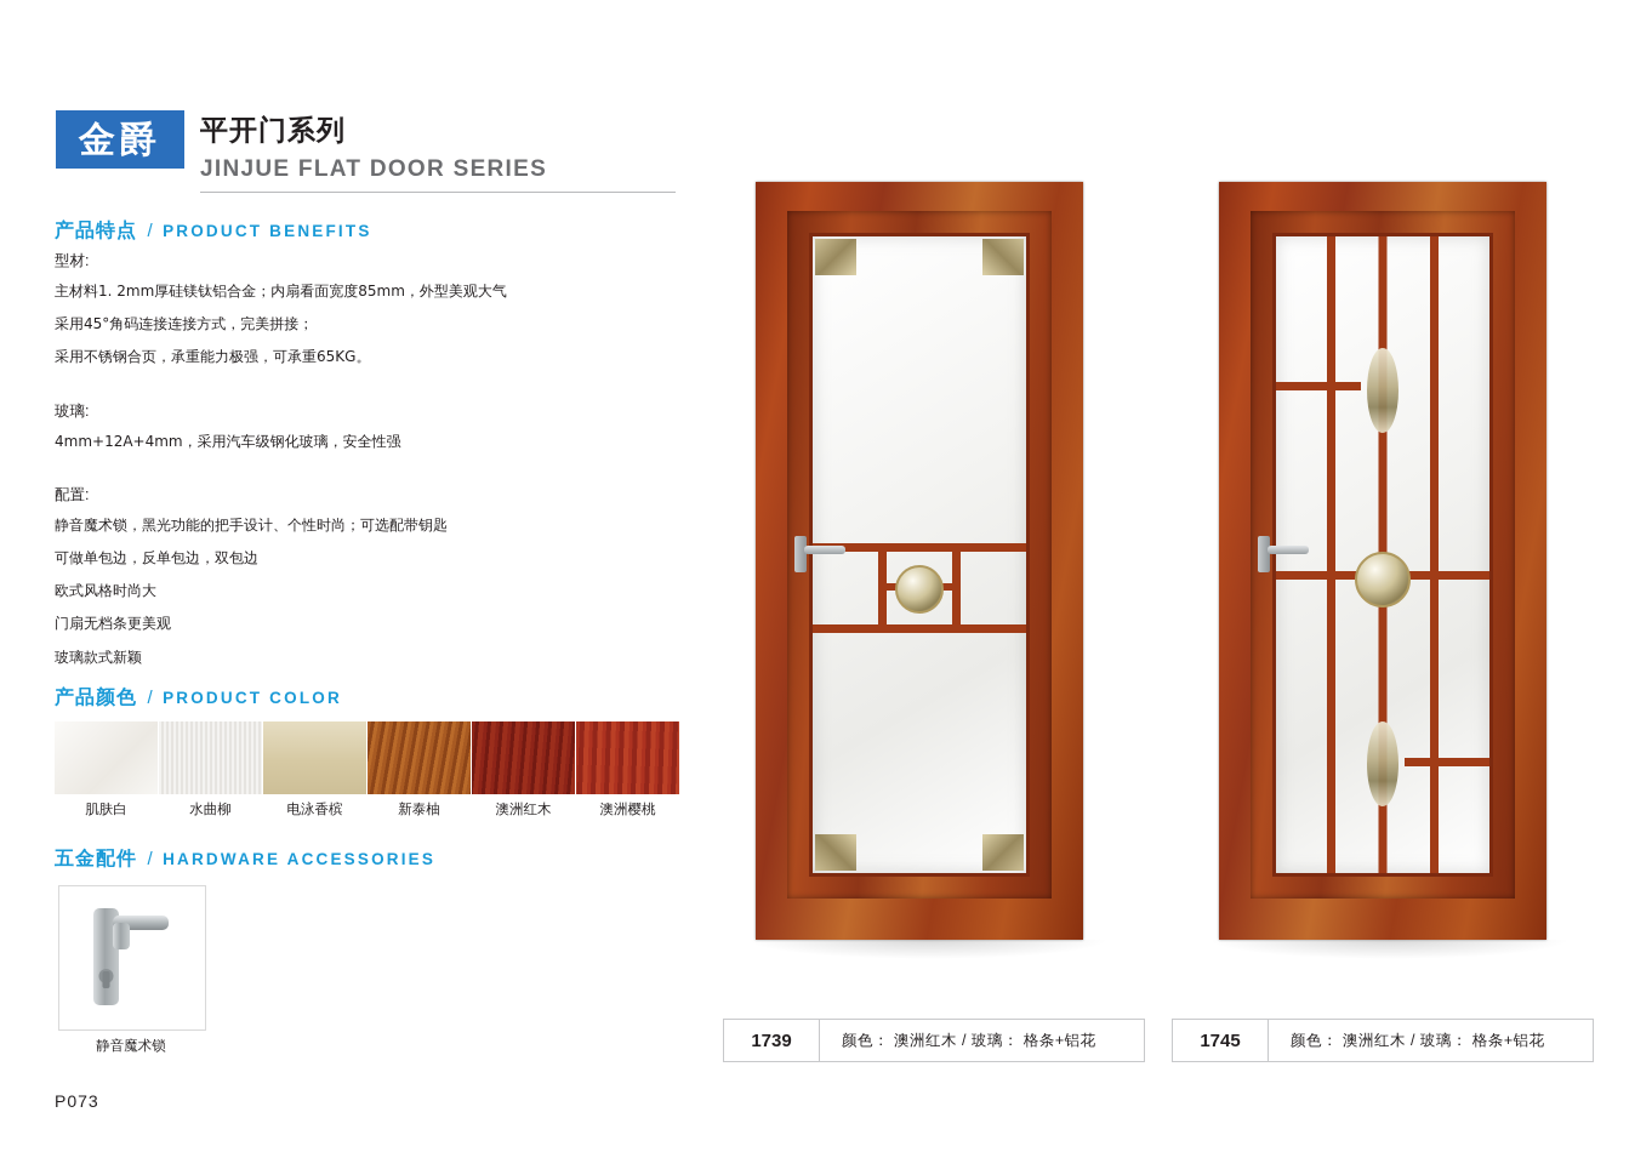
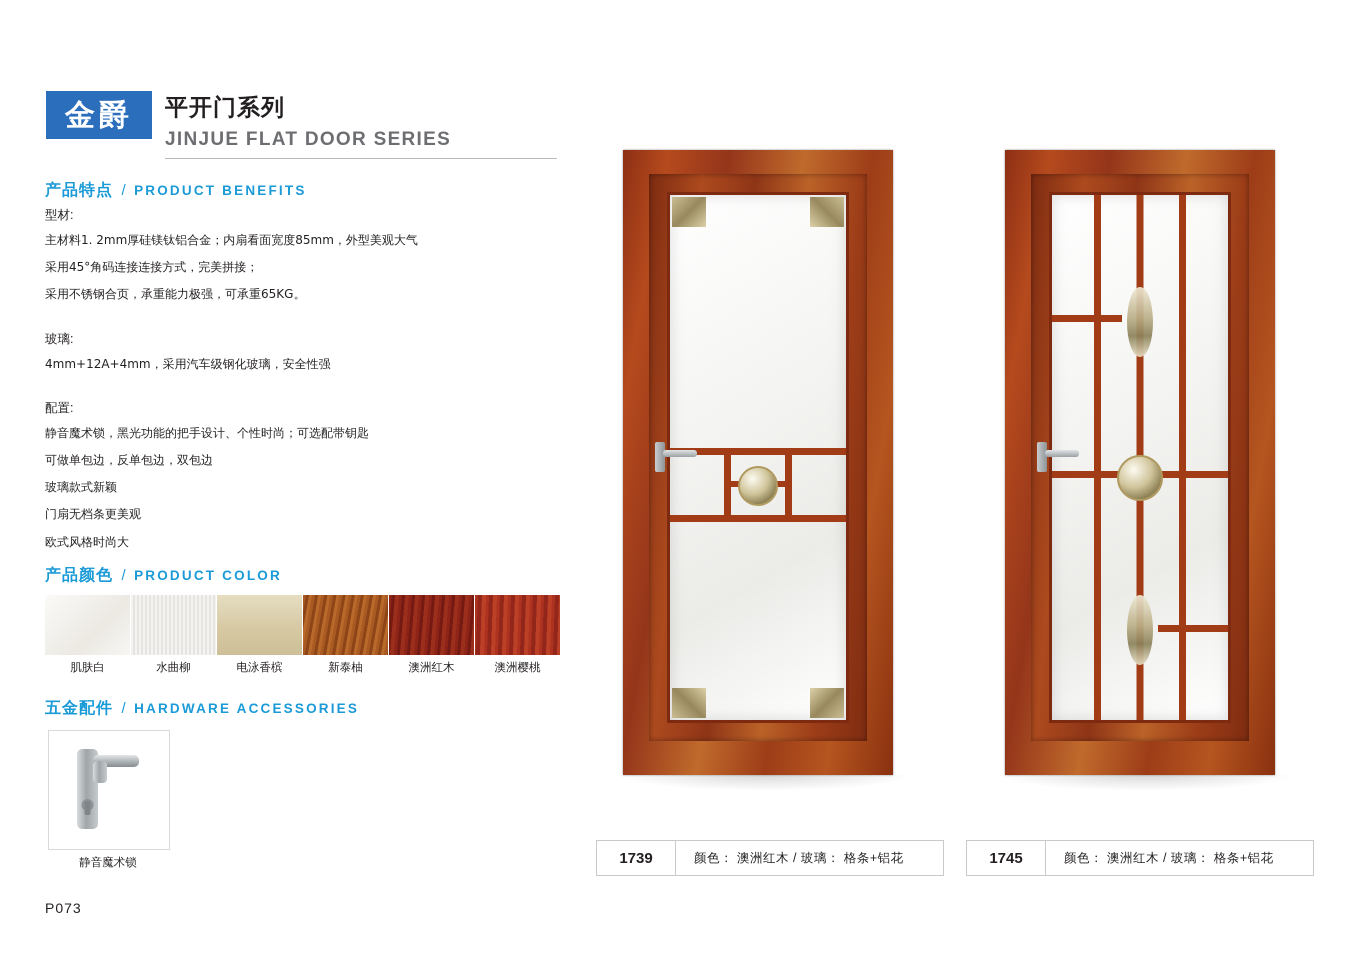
  金爵
  平开门系列
  JINJUE FLAT DOOR SERIES
  产品特点 / PRODUCT BENEFITS
  型材:
  主材料1. 2mm厚硅镁钛铝合金；内扇看面宽度85mm，外型美观大气
  采用45°角码连接连接方式，完美拼接；
  采用不锈钢合页，承重能力极强，可承重65KG。
  玻璃:
  4mm+12A+4mm，采用汽车级钢化玻璃，安全性强
  配置:
  静音魔术锁，黑光功能的把手设计、个性时尚；可选配带钥匙
  可做单包边，反单包边，双包边
- 欧式风格时尚大
+ 玻璃款式新颖
  门扇无档条更美观
- 玻璃款式新颖
+ 欧式风格时尚大
  产品颜色 / PRODUCT COLOR
  肌肤白
  水曲柳
  电泳香槟
  新泰柚
  澳洲红木
  澳洲樱桃
  五金配件 / HARDWARE ACCESSORIES
  静音魔术锁
  P073
  1739
  颜色： 澳洲红木 / 玻璃： 格条+铝花
  1745
  颜色： 澳洲红木 / 玻璃： 格条+铝花
